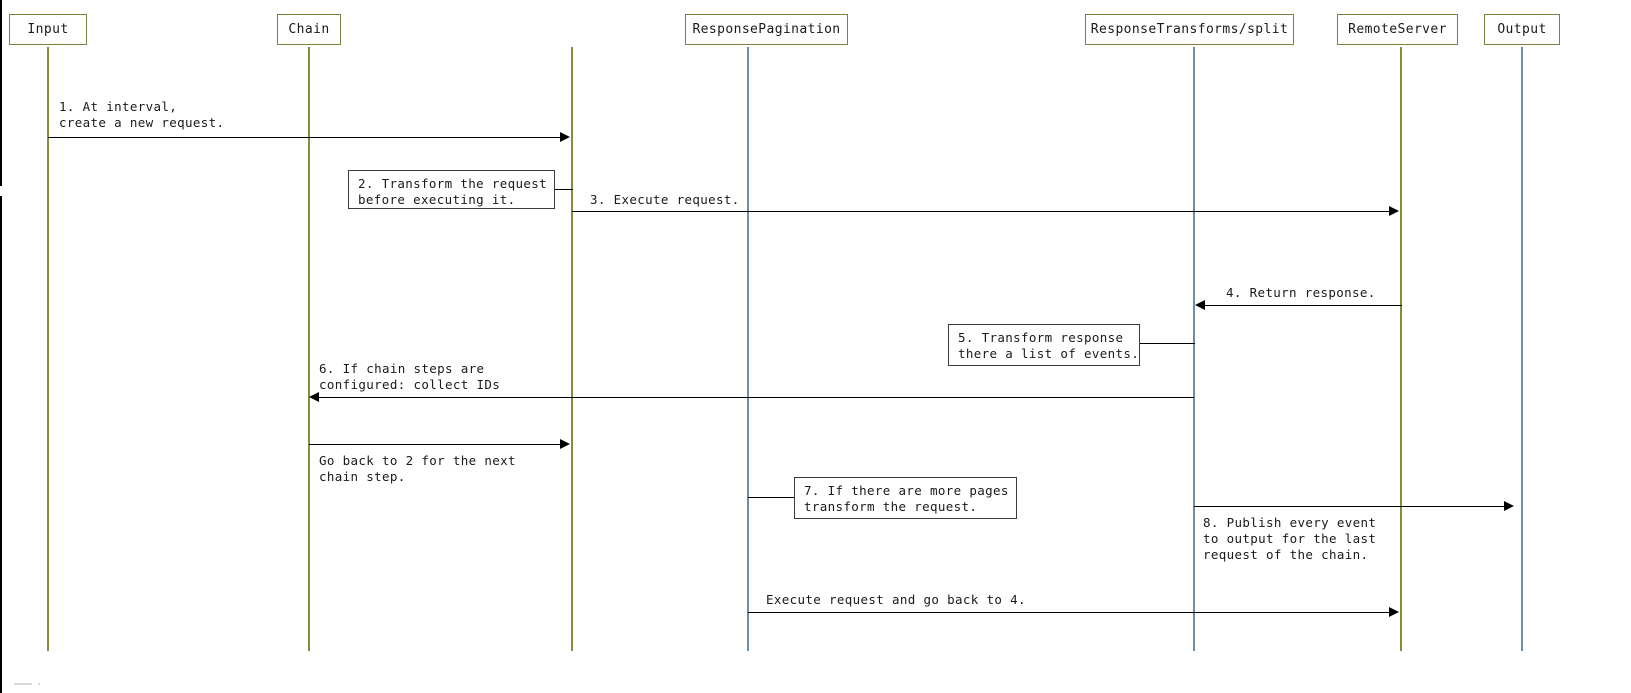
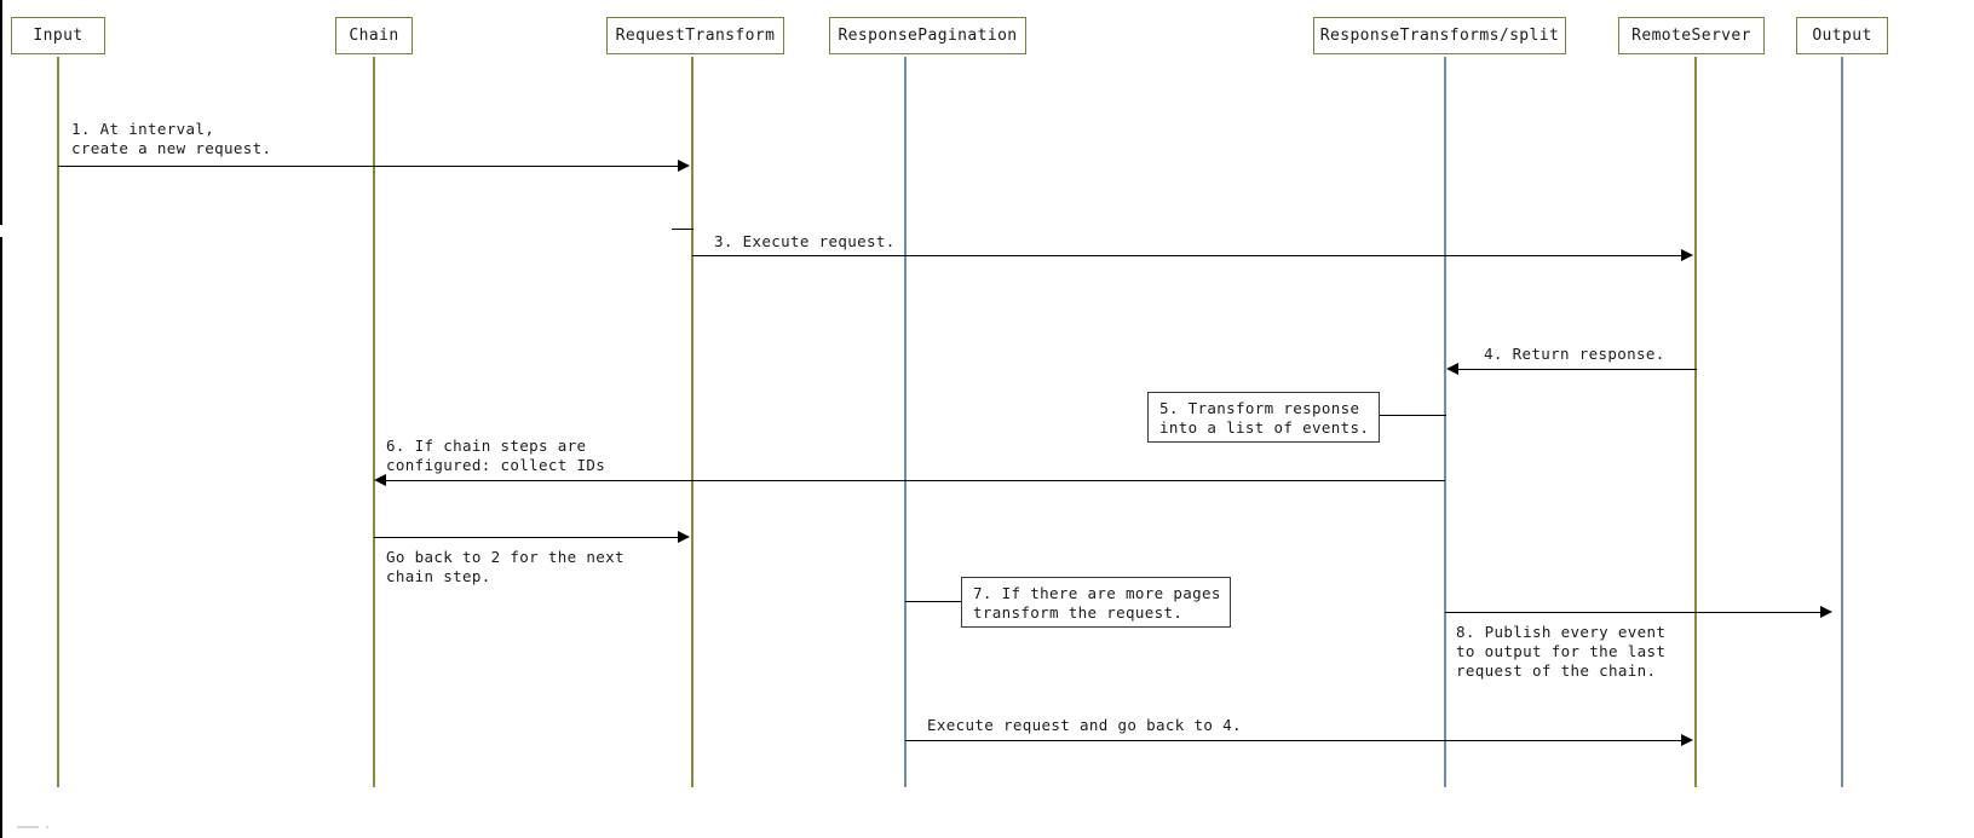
  Input
  Chain
+ RequestTransform
  ResponsePagination
  ResponseTransforms/split
  RemoteServer
  Output
  1. At interval,
  create a new request.
- 2. Transform the request before executing it.
  3. Execute request.
  4. Return response.
- 5. Transform response there a list of events.
+ 5. Transform response into a list of events.
  6. If chain steps are
  configured: collect IDs
  Go back to 2 for the next
  chain step.
  7. If there are more pages transform the request.
  8. Publish every event
  to output for the last
  request of the chain.
  Execute request and go back to 4.
